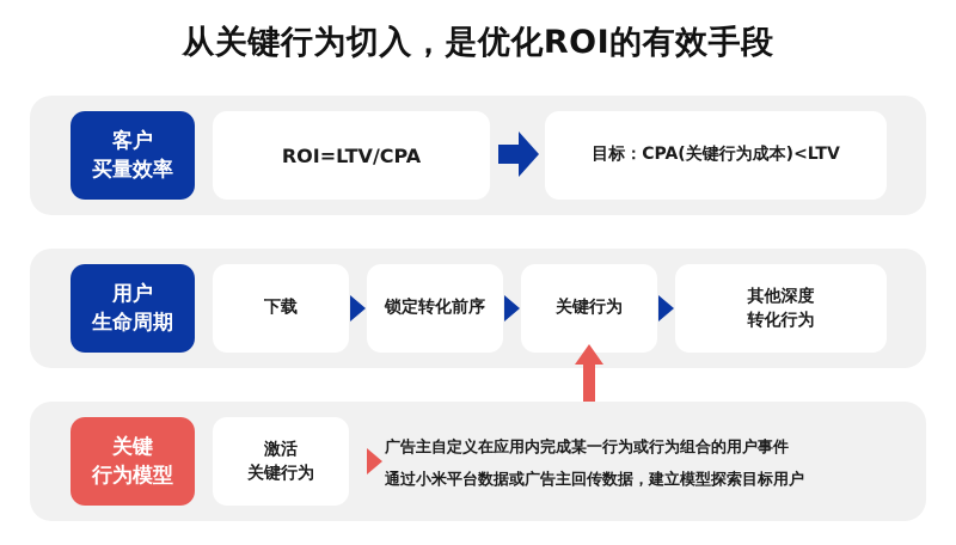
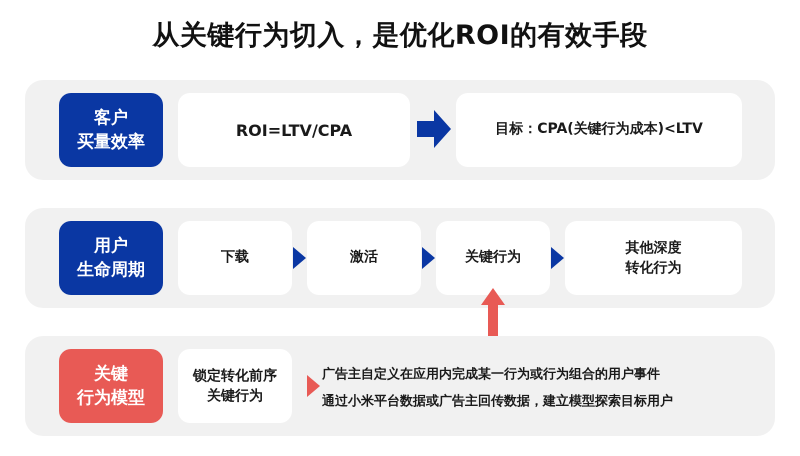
  从关键行为切入，是优化ROI的有效手段
  客户
  买量效率
  ROI=LTV/CPA
  目标：CPA(关键行为成本)<LTV
  用户
  生命周期
  下载
- 锁定转化前序
+ 激活
  关键行为
  其他深度
  转化行为
  关键
  行为模型
- 激活
+ 锁定转化前序
  关键行为
  广告主自定义在应用内完成某一行为或行为组合的用户事件
  通过小米平台数据或广告主回传数据，建立模型探索目标用户
